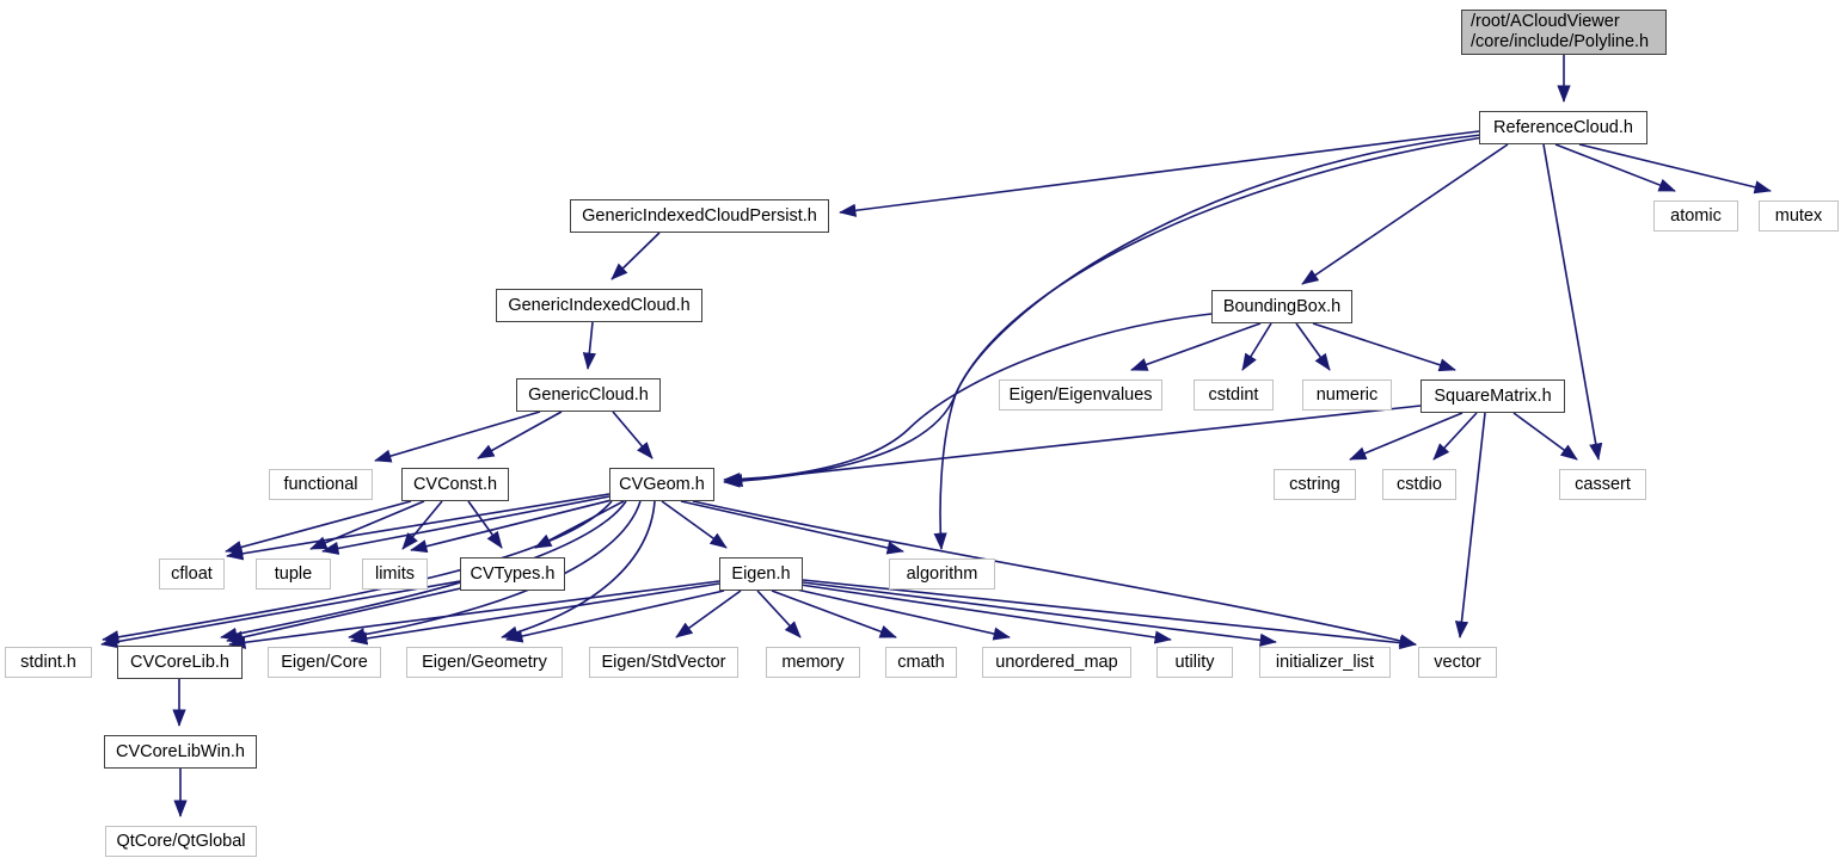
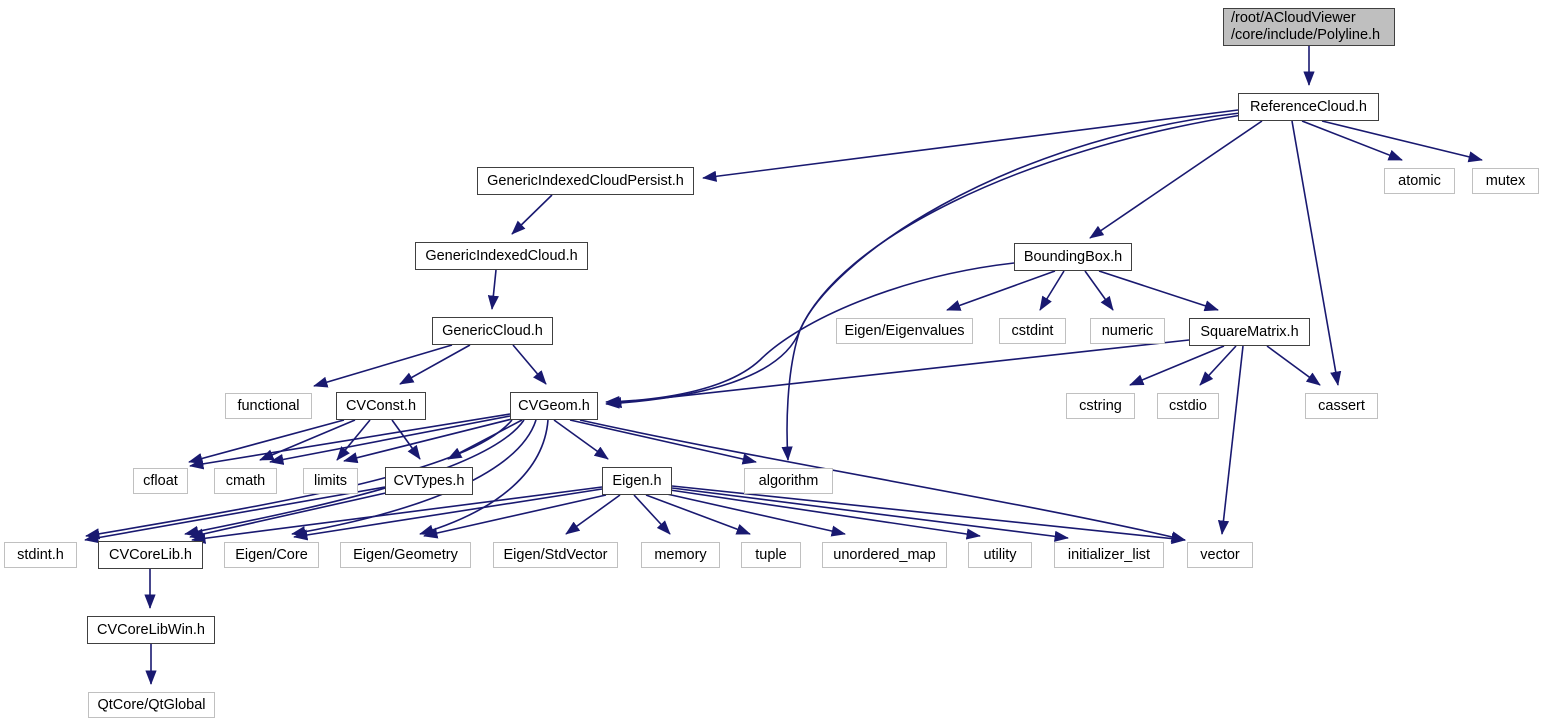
  /root/ACloudViewer
  /core/include/Polyline.h
  ReferenceCloud.h
  atomic
  mutex
  GenericIndexedCloudPersist.h
  GenericIndexedCloud.h
  GenericCloud.h
  BoundingBox.h
  Eigen/Eigenvalues
  cstdint
  numeric
  SquareMatrix.h
  cstring
  cstdio
  cassert
  functional
  CVConst.h
  CVGeom.h
  cfloat
- tuple
+ cmath
  limits
  CVTypes.h
  Eigen.h
  algorithm
  stdint.h
  CVCoreLib.h
  Eigen/Core
  Eigen/Geometry
  Eigen/StdVector
  memory
- cmath
+ tuple
  unordered_map
  utility
  initializer_list
  vector
  CVCoreLibWin.h
  QtCore/QtGlobal
